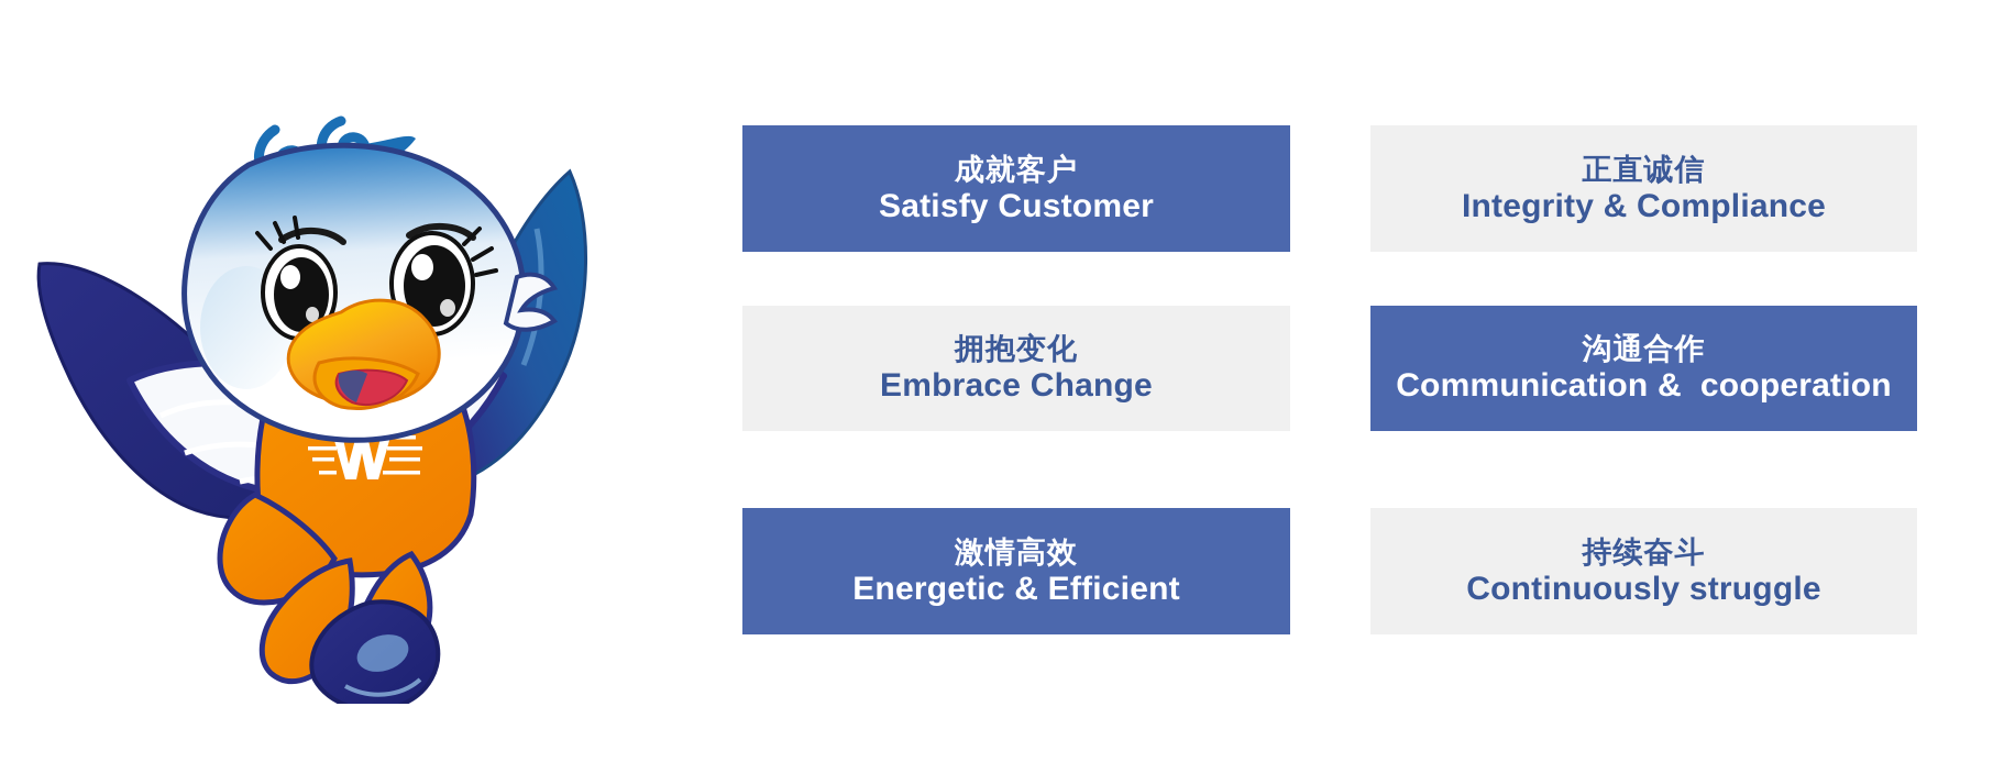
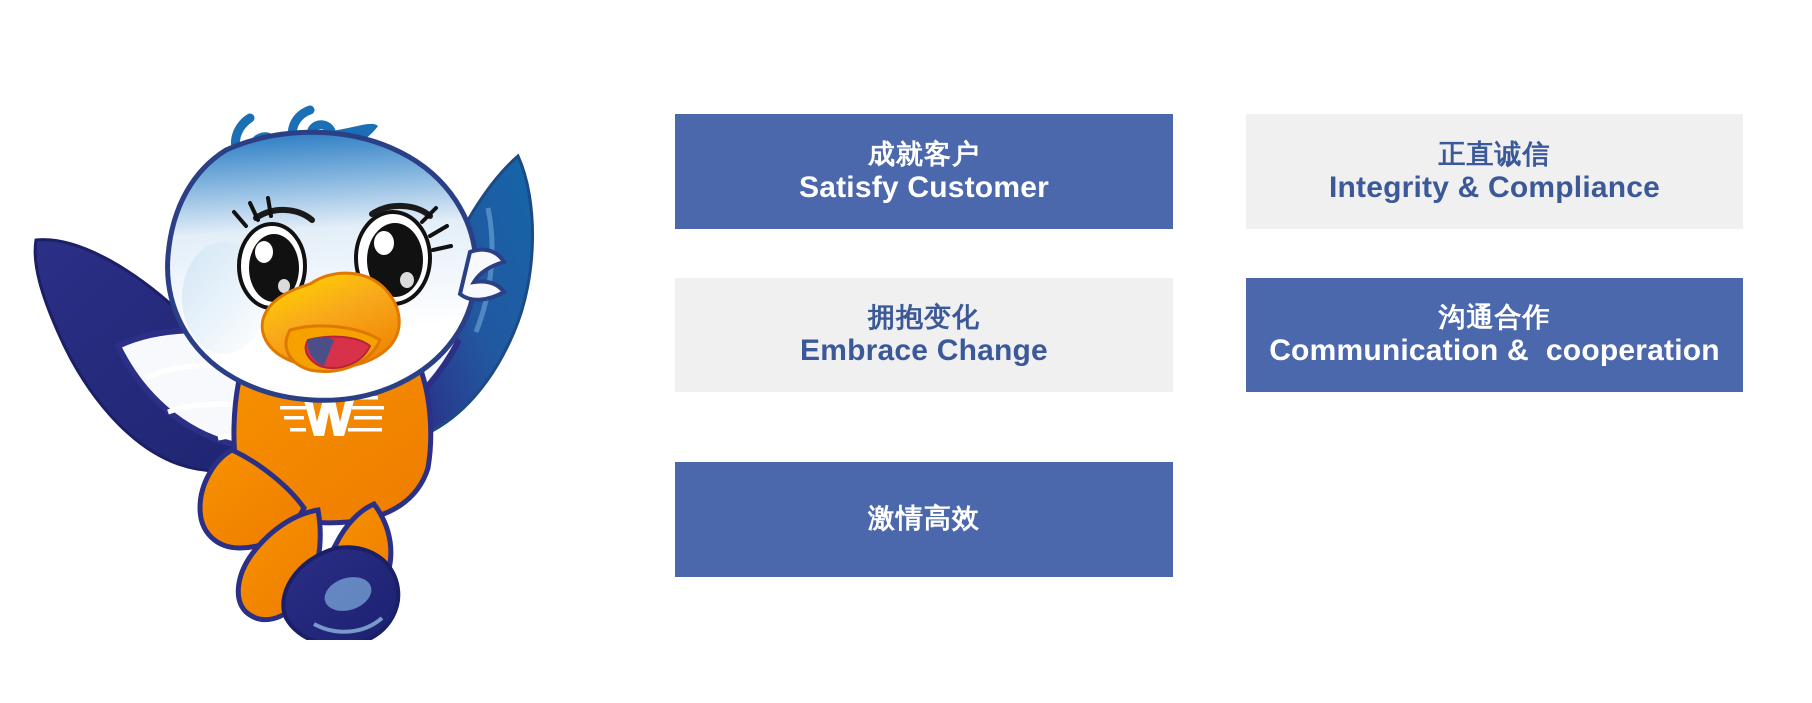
  成就客户
  Satisfy Customer
  正直诚信
  Integrity & Compliance
  拥抱变化
  Embrace Change
  沟通合作
  Communication & cooperation
  激情高效
- Energetic & Efficient
- 持续奋斗
- Continuously struggle
